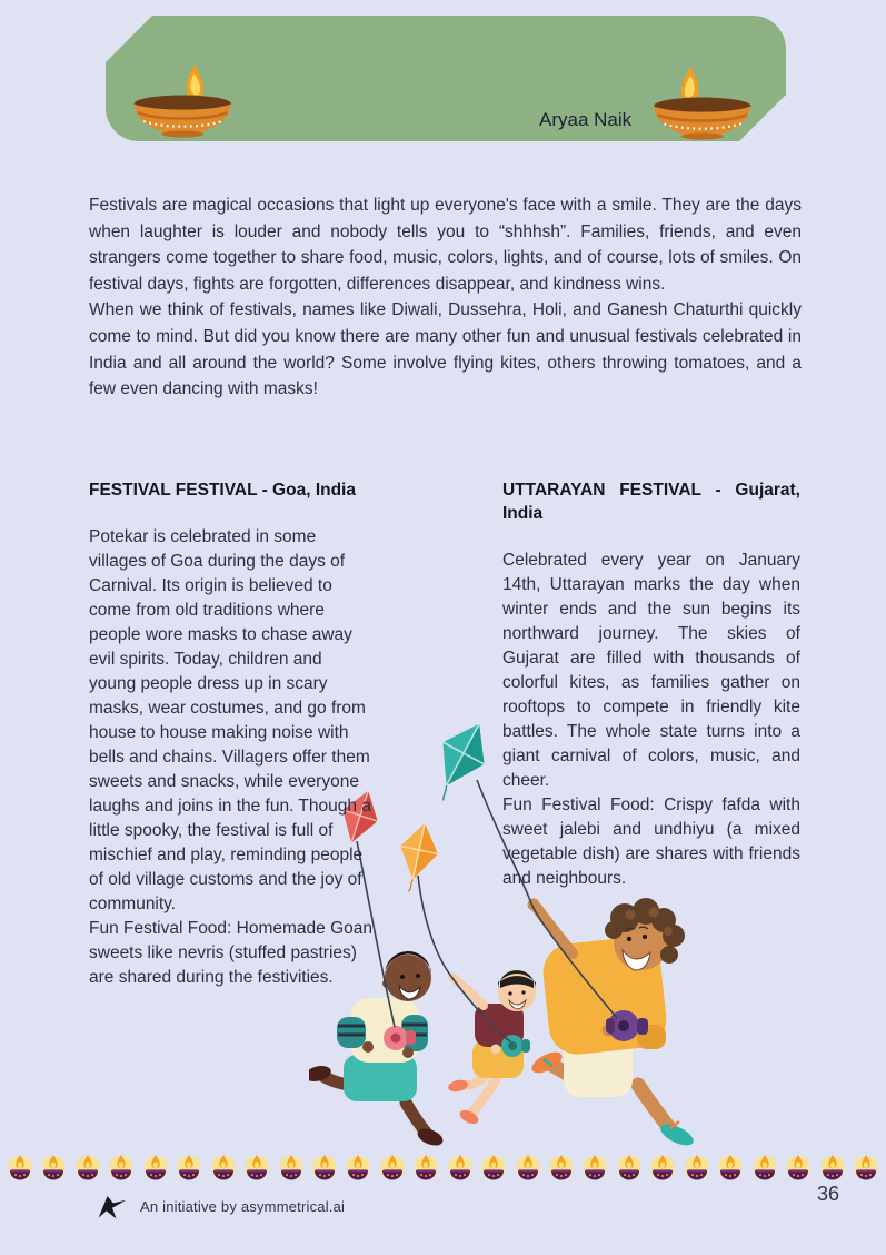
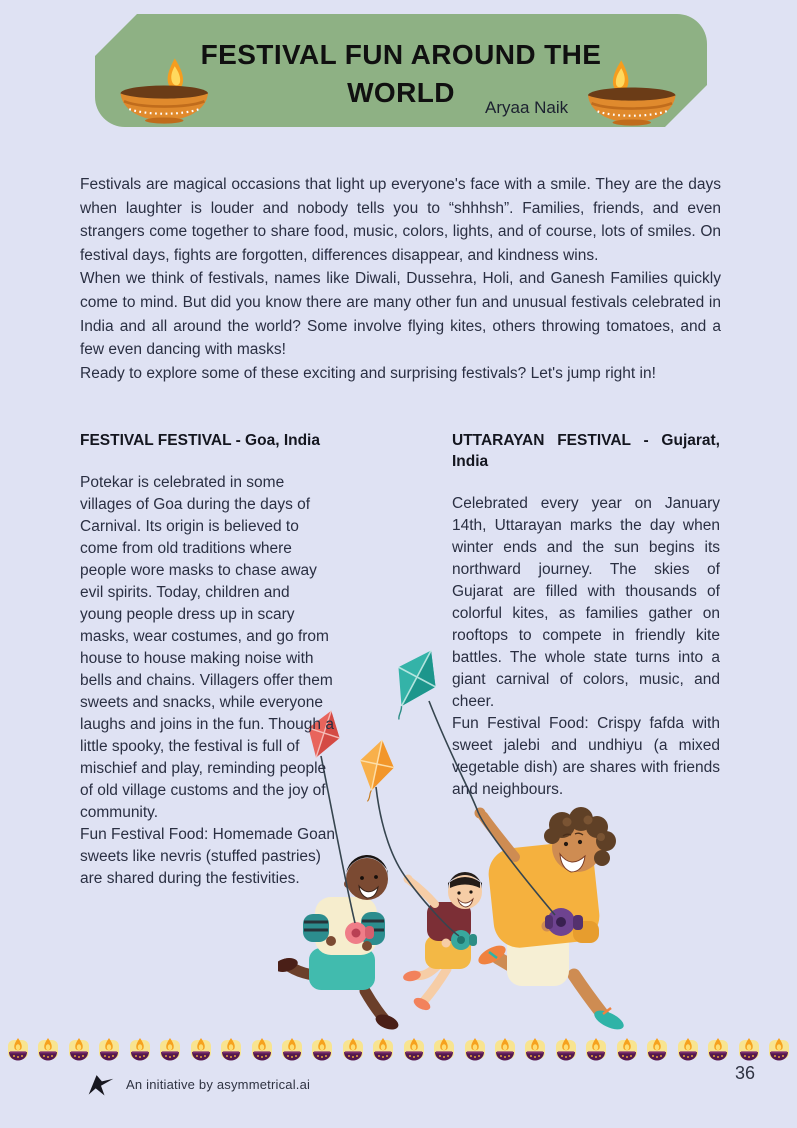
+ FESTIVAL FUN AROUND THE
+ WORLD
  Aryaa Naik
  Festivals are magical occasions that light up everyone's face with a smile. They are the days when laughter is louder and nobody tells you to “shhhsh”. Families, friends, and even strangers come together to share food, music, colors, lights, and of course, lots of smiles. On festival days, fights are forgotten, differences disappear, and kindness wins.
- When we think of festivals, names like Diwali, Dussehra, Holi, and Ganesh Chaturthi quickly come to mind. But did you know there are many other fun and unusual festivals celebrated in India and all around the world? Some involve flying kites, others throwing tomatoes, and a few even dancing with masks!
+ When we think of festivals, names like Diwali, Dussehra, Holi, and Ganesh Families quickly come to mind. But did you know there are many other fun and unusual festivals celebrated in India and all around the world? Some involve flying kites, others throwing tomatoes, and a few even dancing with masks!
+ Ready to explore some of these exciting and surprising festivals? Let's jump right in!
  FESTIVAL FESTIVAL - Goa, India
  Potekar is celebrated in some villages of Goa during the days of Carnival. Its origin is believed to come from old traditions where people wore masks to chase away evil spirits. Today, children and young people dress up in scary masks, wear costumes, and go from house to house making noise with bells and chains. Villagers offer them sweets and snacks, while everyone laughs and joins in the fun. Though a little spooky, the festival is full of mischief and play, reminding people of old village customs and the joy of community.
  Fun Festival Food: Homemade Goan sweets like nevris (stuffed pastries) are shared during the festivities.
  UTTARAYAN FESTIVAL - Gujarat, India
  Celebrated every year on January 14th, Uttarayan marks the day when winter ends and the sun begins its northward journey. The skies of Gujarat are filled with thousands of colorful kites, as families gather on rooftops to compete in friendly kite battles. The whole state turns into a giant carnival of colors, music, and cheer.
  Fun Festival Food: Crispy fafda with sweet jalebi and undhiyu (a mixed vegetable dish) are shares with friends and neighbours.
  An initiative by asymmetrical.ai
  36
